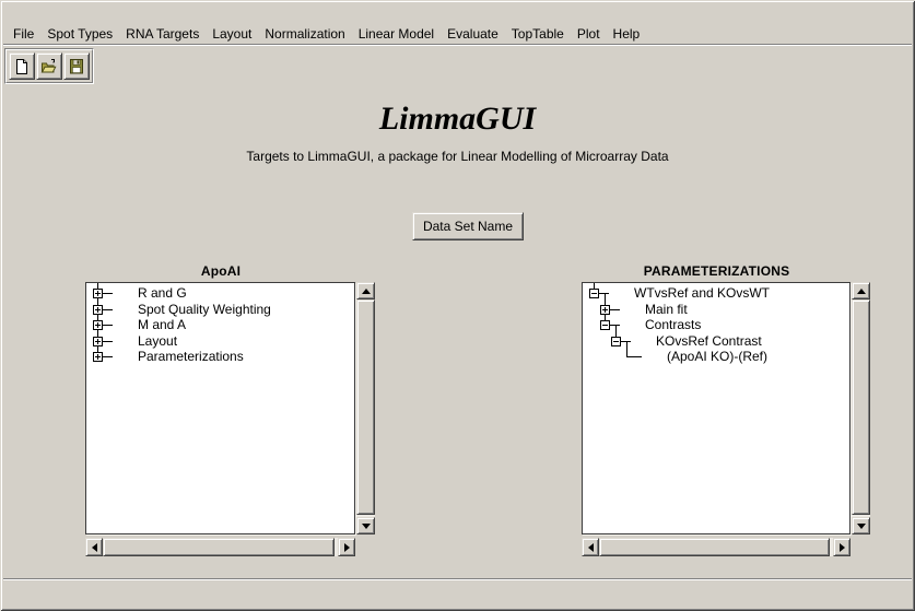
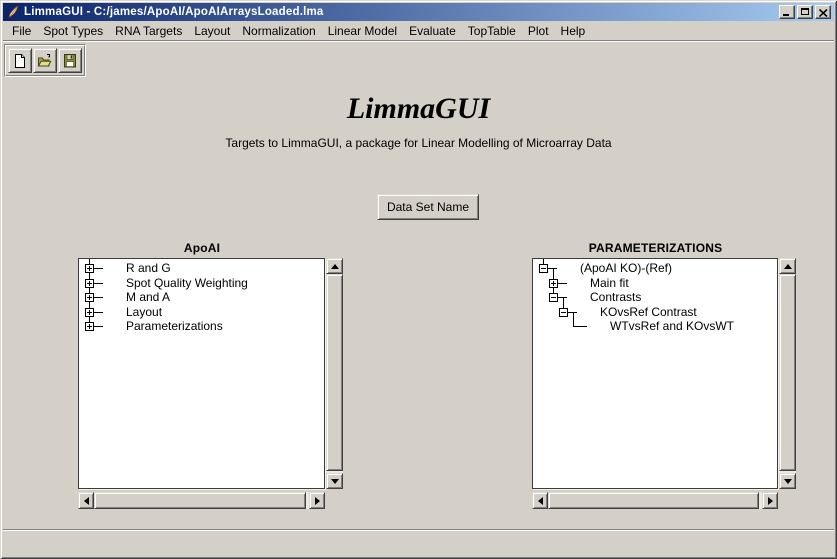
+ LimmaGUI - C:/james/ApoAI/ApoAIArraysLoaded.lma
  File
  Spot Types
  RNA Targets
  Layout
  Normalization
  Linear Model
  Evaluate
  TopTable
  Plot
  Help
  LimmaGUI
  Targets to LimmaGUI, a package for Linear Modelling of Microarray Data
  Data Set Name
  ApoAI
  R and G
  Spot Quality Weighting
  M and A
  Layout
  Parameterizations
  PARAMETERIZATIONS
- WTvsRef and KOvsWT
+ (ApoAI KO)-(Ref)
  Main fit
  Contrasts
  KOvsRef Contrast
- (ApoAI KO)-(Ref)
+ WTvsRef and KOvsWT
